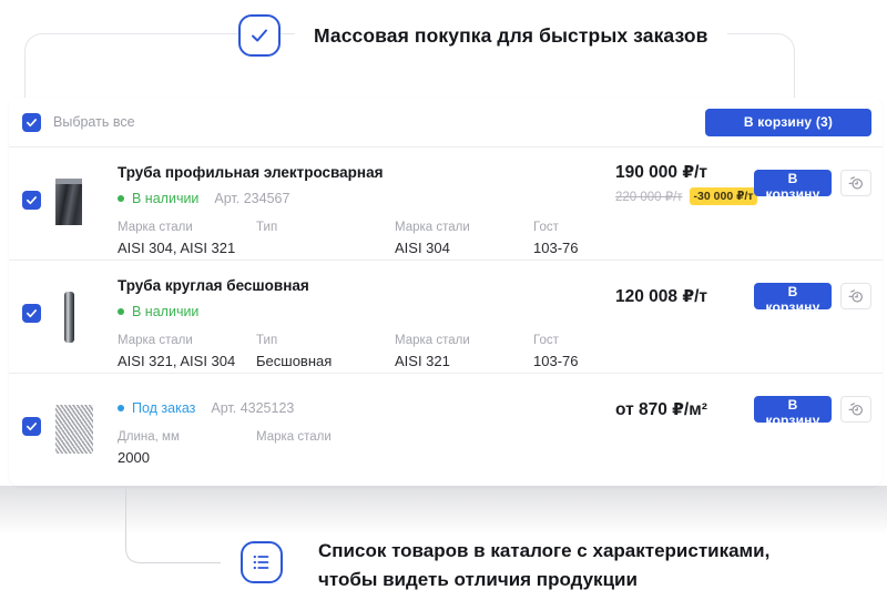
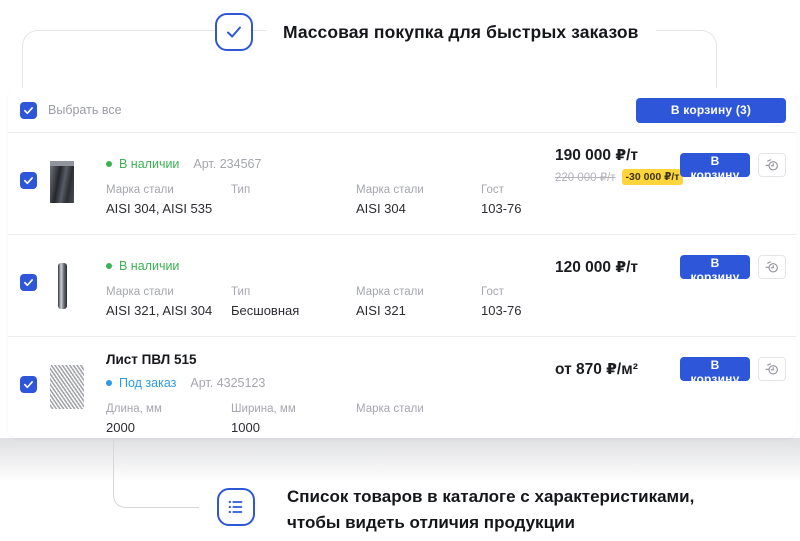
  Массовая покупка для быстрых заказов
  Выбрать все
  В корзину (3)
- Труба профильная электросварная
  В наличии
  Арт. 234567
  Марка стали
- AISI 304, AISI 321
+ AISI 304, AISI 535
  Тип
  Марка стали
  AISI 304
  Гост
  103-76
  190 000 ₽/т
  220 000 ₽/т
  -30 000 ₽/т
  В корзину
- Труба круглая бесшовная
  В наличии
  Марка стали
  AISI 321, AISI 304
  Тип
  Бесшовная
  Марка стали
  AISI 321
  Гост
  103-76
- 120 008 ₽/т
+ 120 000 ₽/т
  В корзину
+ Лист ПВЛ 515
  Под заказ
  Арт. 4325123
  Длина, мм
  2000
+ Ширина, мм
+ 1000
  Марка стали
  от 870 ₽/м²
  В корзину
  Список товаров в каталоге с характеристиками,
  чтобы видеть отличия продукции
